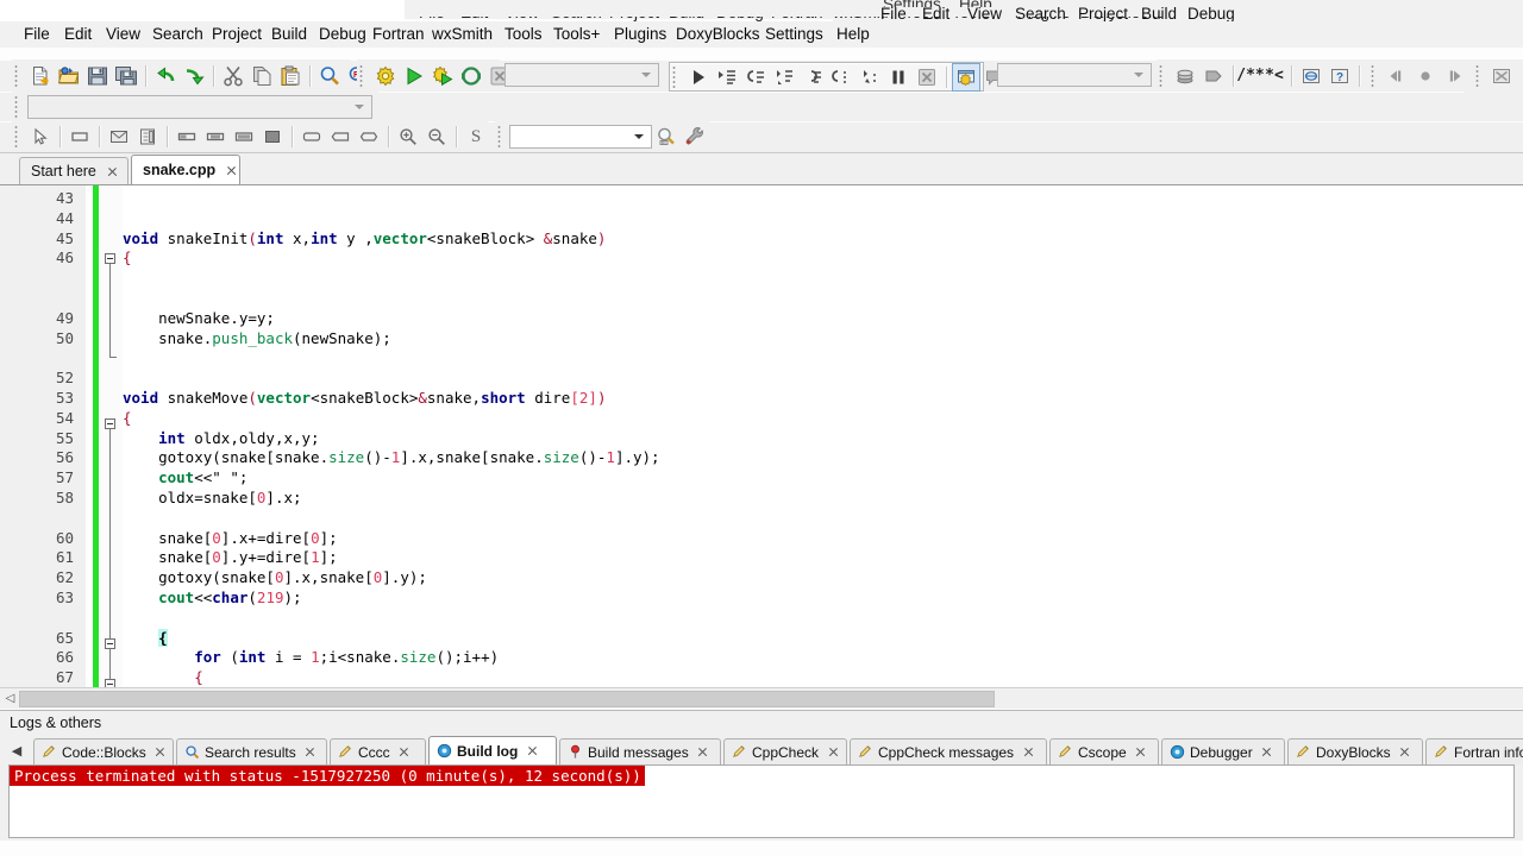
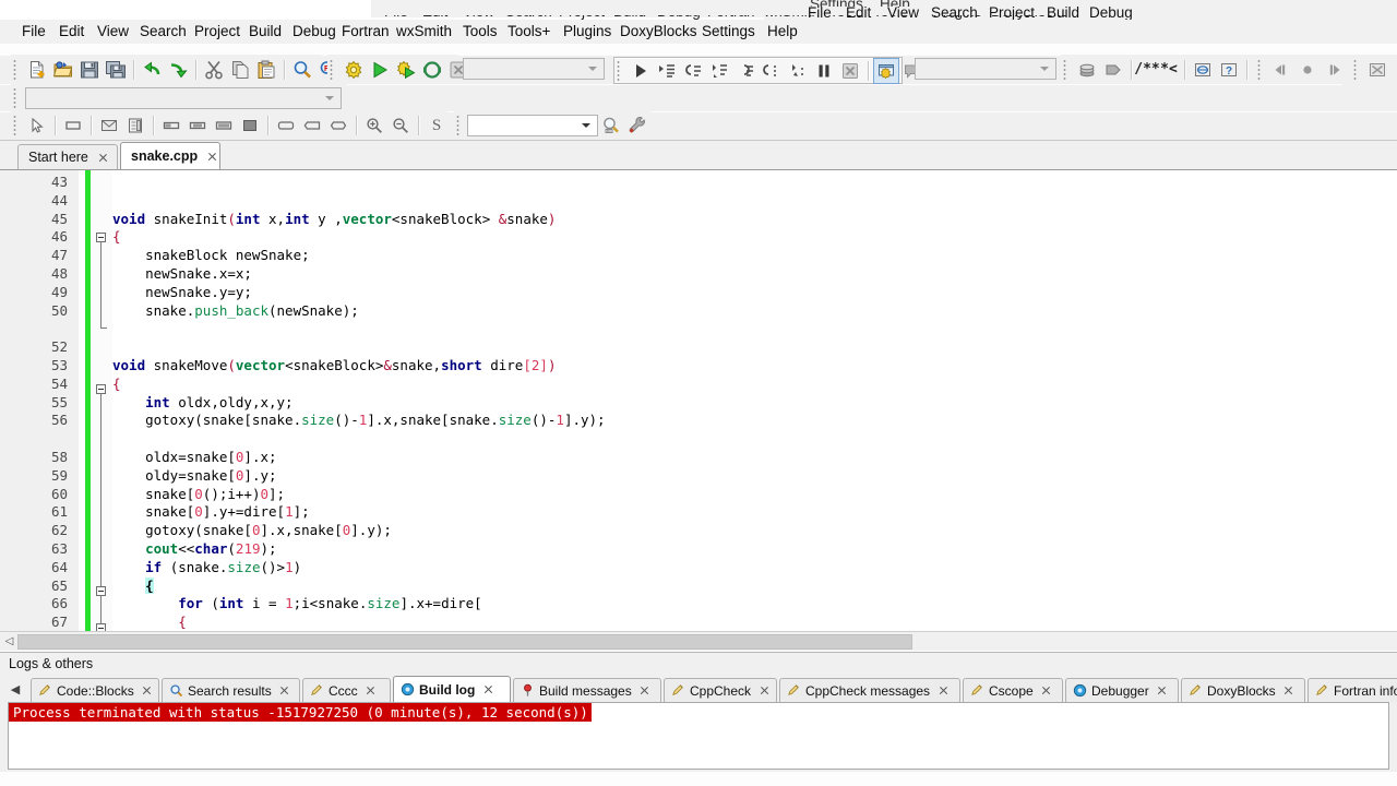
  Settings
  Help
  File
  Edit
  View
  Search
  Project
  Build
  Debug
  File
  Edit
  View
  Search
  Project
  Build
  Debug
  Fortran
  wxSmith
  Tools
  Tools+
  Plugins
  DoxyBlocks
  Settings
  Help
  /**
  *<
  ?
  S
  Start here
  snake.cpp
  43
  44
  45
  void snakeInit(int x,int y ,vector<snakeBlock> &snake)
  46
  {
+ 47
+ snakeBlock newSnake;
+ 48
+ newSnake.x=x;
  49
  newSnake.y=y;
  50
  snake.push_back(newSnake);
  52
  53
  void snakeMove(vector<snakeBlock>&snake,short dire[2])
  54
  {
  55
  int oldx,oldy,x,y;
  56
  gotoxy(snake[snake.size()-1].x,snake[snake.size()-1].y);
- 57
- cout<<" ";
  58
  oldx=snake[0].x;
+ 59
+ oldy=snake[0].y;
  60
- snake[0].x+=dire[0];
+ snake[0();i++)0];
  61
  snake[0].y+=dire[1];
  62
  gotoxy(snake[0].x,snake[0].y);
  63
  cout<<char(219);
+ 64
+ if (snake.size()>1)
  65
  {
  66
- for (int i = 1;i<snake.size();i++)
+ for (int i = 1;i<snake.size].x+=dire[
  67
  {
  ◁
  Logs & others
  ◀
  Code::Blocks
  Search results
  Cccc
  Build log
  Build messages
  CppCheck
  CppCheck messages
  Cscope
  Debugger
  DoxyBlocks
  Fortran inf
  Process terminated with status -1517927250 (0 minute(s), 12 second(s))
